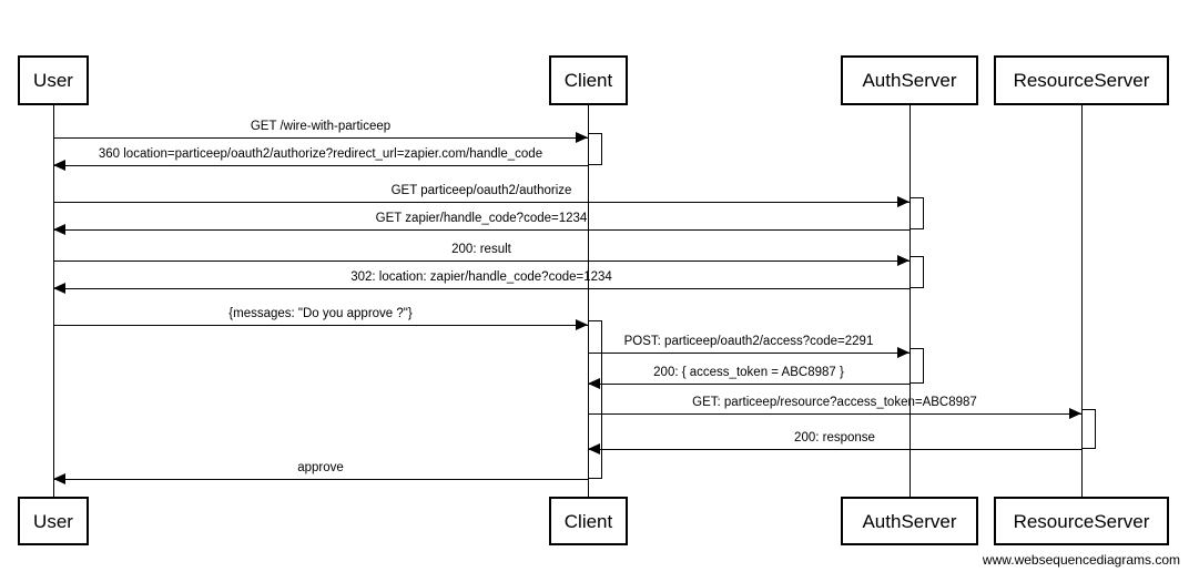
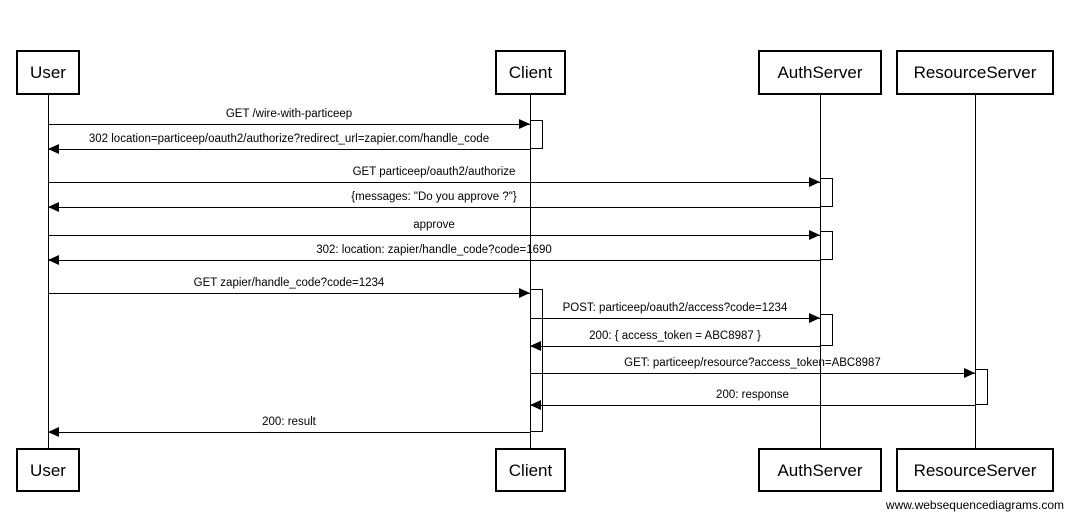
  GET /wire-with-particeep
- 360 location=particeep/oauth2/authorize?redirect_url=zapier.com/handle_code
+ 302 location=particeep/oauth2/authorize?redirect_url=zapier.com/handle_code
  GET particeep/oauth2/authorize
- GET zapier/handle_code?code=1234
+ {messages: "Do you approve ?"}
- 200: result
+ approve
- 302: location: zapier/handle_code?code=1234
+ 302: location: zapier/handle_code?code=1690
- {messages: "Do you approve ?"}
+ GET zapier/handle_code?code=1234
- POST: particeep/oauth2/access?code=2291
+ POST: particeep/oauth2/access?code=1234
  200: { access_token = ABC8987 }
  GET: particeep/resource?access_token=ABC8987
  200: response
- approve
+ 200: result
  User
  Client
  AuthServer
  ResourceServer
  User
  Client
  AuthServer
  ResourceServer
  www.websequencediagrams.com
